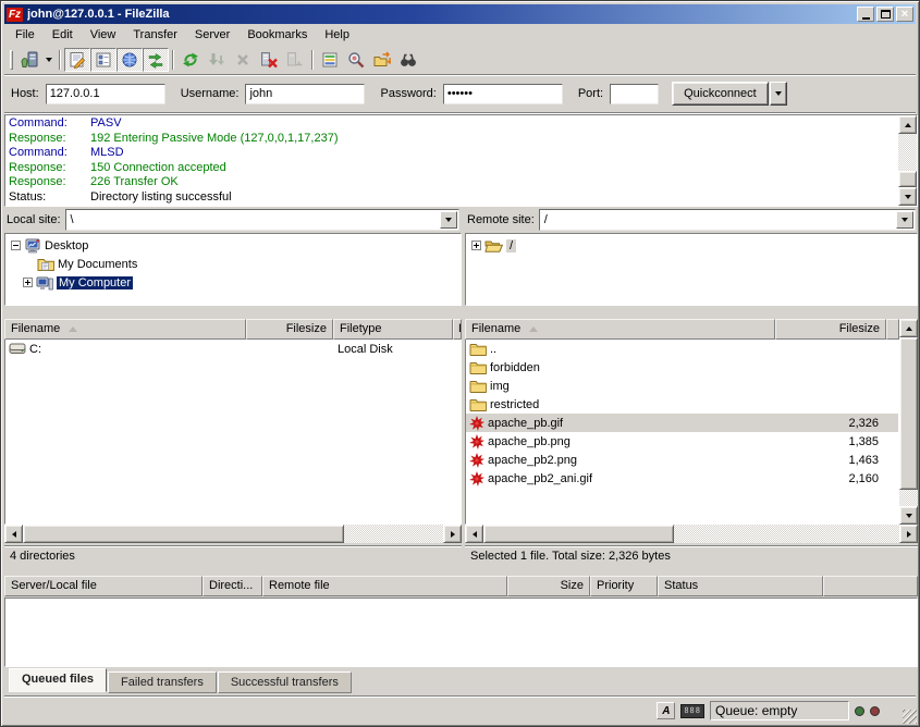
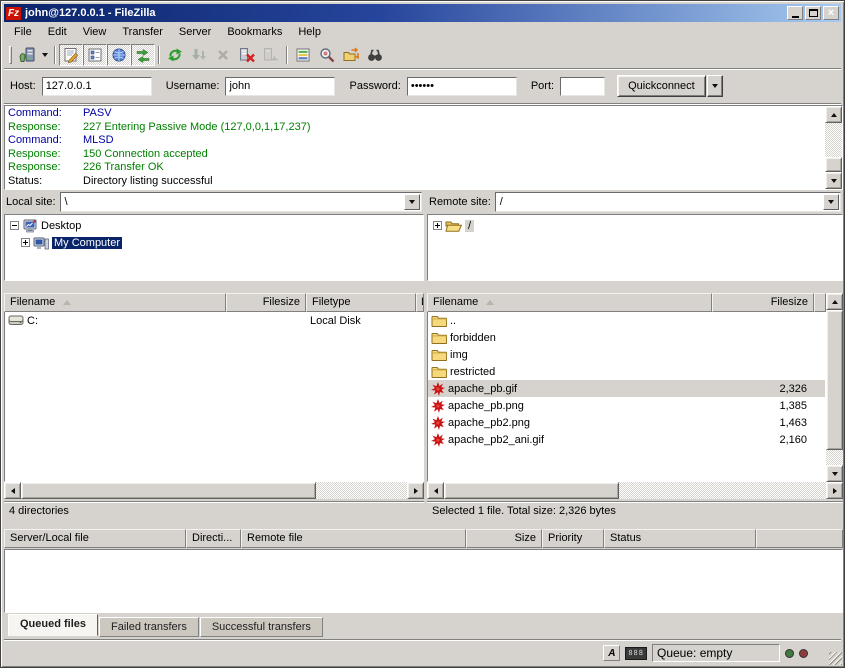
  Fz
  john@127.0.0.1 - FileZilla
  ×
  File
  Edit
  View
  Transfer
  Server
  Bookmarks
  Help
  Host:
  127.0.0.1
  Username:
  john
  Password:
  ••••••
  Port:
  Quickconnect
  Command:
  PASV
  Response:
- 192 Entering Passive Mode (127,0,0,1,17,237)
+ 227 Entering Passive Mode (127,0,0,1,17,237)
  Command:
  MLSD
  Response:
  150 Connection accepted
  Response:
  226 Transfer OK
  Status:
  Directory listing successful
  Local site:
  \
  Desktop
- My Documents
  My Computer
  Filename
  Filesize
  Filetype
  C:
  Local Disk
  4 directories
  Remote site:
  /
  /
  Filename
  Filesize
  ..
  forbidden
  img
  restricted
  apache_pb.gif
  2,326
  apache_pb.png
  1,385
  apache_pb2.png
  1,463
  apache_pb2_ani.gif
  2,160
  Selected 1 file. Total size: 2,326 bytes
  Server/Local file
  Directi...
  Remote file
  Size
  Priority
  Status
  Queued files
  Failed transfers
  Successful transfers
  A
  888
  Queue: empty
